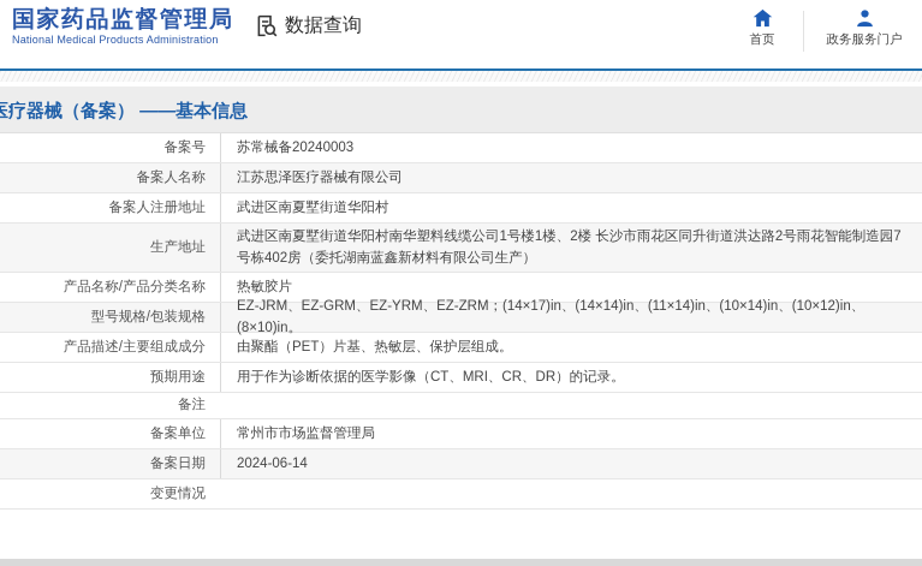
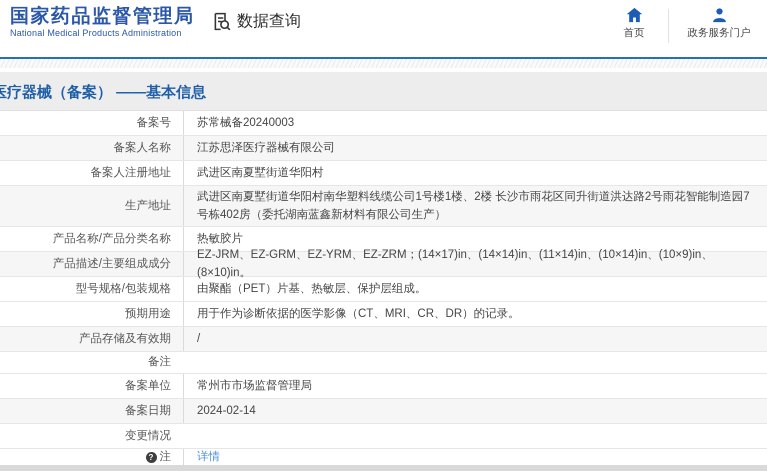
  国家药品监督管理局
  National Medical Products Administration
  数据查询
  首页
  政务服务门户
  疗器械（备案） ——基本信息
  备案号
  苏常械备20240003
  备案人名称
  江苏思泽医疗器械有限公司
  备案人注册地址
  武进区南夏墅街道华阳村
  生产地址
  武进区南夏墅街道华阳村南华塑料线缆公司1号楼1楼、2楼 长沙市雨花区同升街道洪达路2号雨花智能制造园7号栋402房（委托湖南蓝鑫新材料有限公司生产）
  产品名称/产品分类名称
  热敏胶片
- 型号规格/包装规格
+ 产品描述/主要组成成分
- EZ-JRM、EZ-GRM、EZ-YRM、EZ-ZRM；(14×17)in、(14×14)in、(11×14)in、(10×14)in、(10×12)in、(8×10)in。
+ EZ-JRM、EZ-GRM、EZ-YRM、EZ-ZRM；(14×17)in、(14×14)in、(11×14)in、(10×14)in、(10×9)in、(8×10)in。
- 产品描述/主要组成成分
+ 型号规格/包装规格
  由聚酯（PET）片基、热敏层、保护层组成。
  预期用途
  用于作为诊断依据的医学影像（CT、MRI、CR、DR）的记录。
+ 产品存储及有效期
+ /
  备注
  备案单位
  常州市市场监督管理局
  备案日期
- 2024-06-14
+ 2024-02-14
  变更情况
+ ?
+ 注
+ 详情
